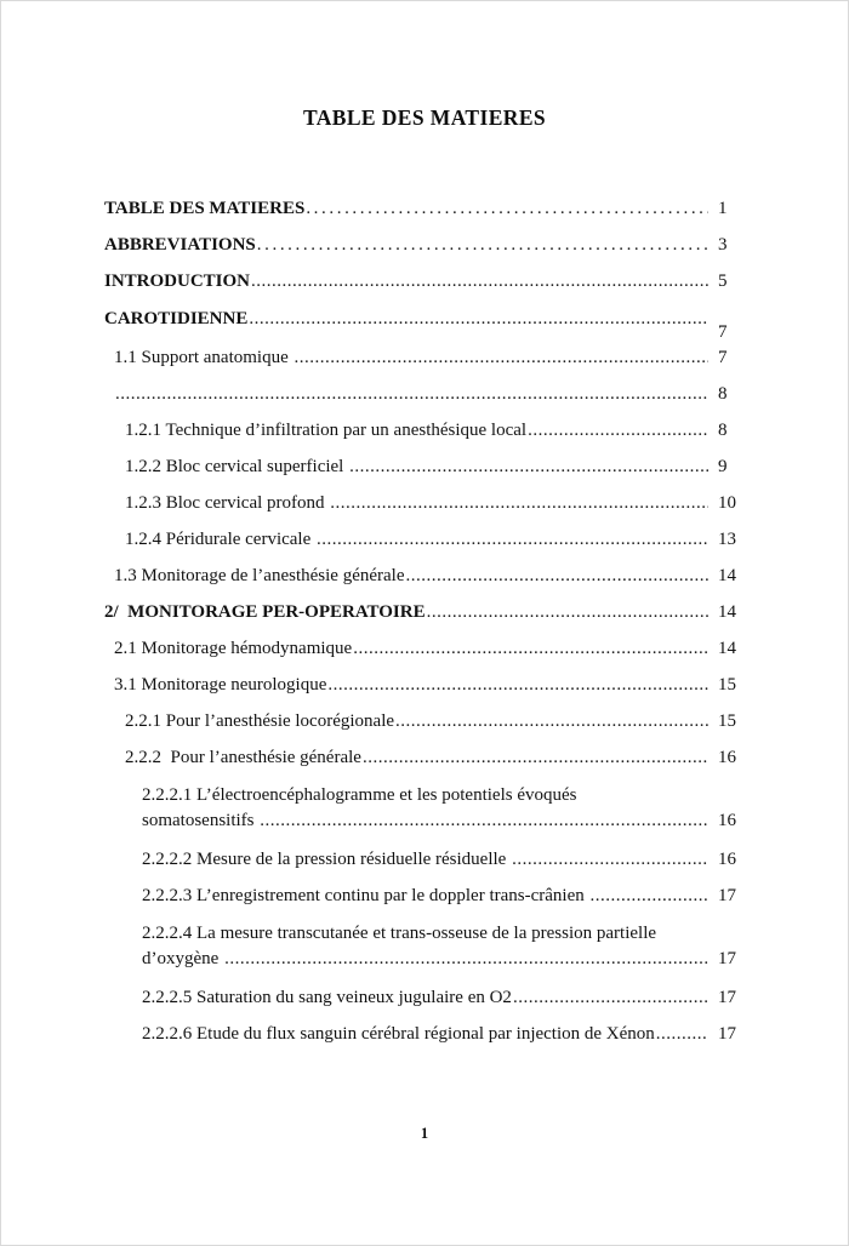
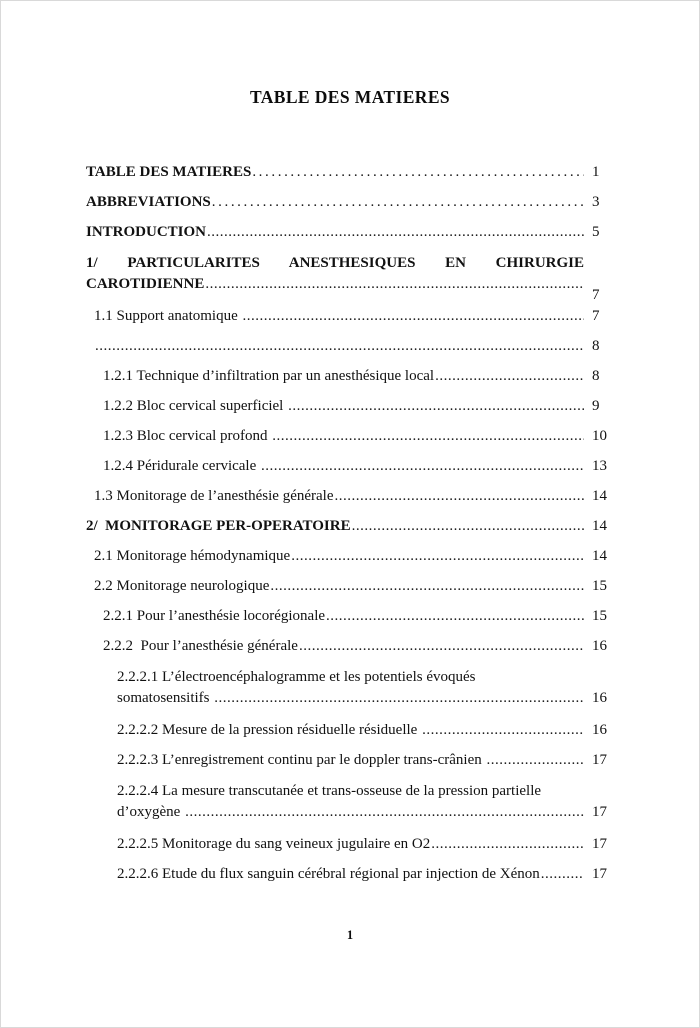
  TABLE DES MATIERES
  TABLE DES MATIERES
  1
  ABBREVIATIONS
  3
  INTRODUCTION
  5
+ 1/ PARTICULARITES ANESTHESIQUES EN CHIRURGIE
  CAROTIDIENNE
  7
  1.1 Support anatomique
  7
  8
  1.2.1 Technique d’infiltration par un anesthésique local
  8
  1.2.2 Bloc cervical superficiel
  9
  1.2.3 Bloc cervical profond
  10
  1.2.4 Péridurale cervicale
  13
  1.3 Monitorage de l’anesthésie générale
  14
  2/ MONITORAGE PER-OPERATOIRE
  14
  2.1 Monitorage hémodynamique
  14
- 3.1 Monitorage neurologique
+ 2.2 Monitorage neurologique
  15
  2.2.1 Pour l’anesthésie locorégionale
  15
  2.2.2 Pour l’anesthésie générale
  16
  2.2.2.1 L’électroencéphalogramme et les potentiels évoqués
  somatosensitifs
  16
  2.2.2.2 Mesure de la pression résiduelle résiduelle
  16
  2.2.2.3 L’enregistrement continu par le doppler trans-crânien
  17
  2.2.2.4 La mesure transcutanée et trans-osseuse de la pression partielle
  d’oxygène
  17
- 2.2.2.5 Saturation du sang veineux jugulaire en O2
+ 2.2.2.5 Monitorage du sang veineux jugulaire en O2
  17
  2.2.2.6 Etude du flux sanguin cérébral régional par injection de Xénon
  17
  1
